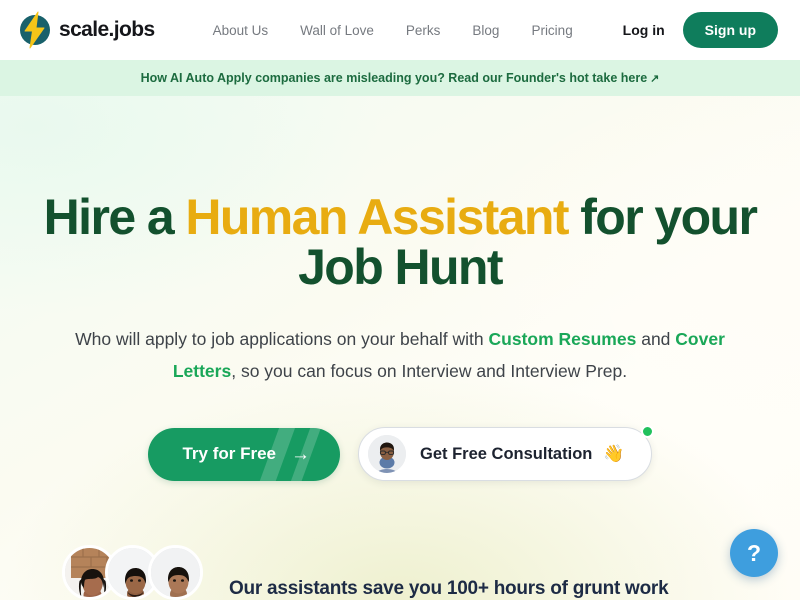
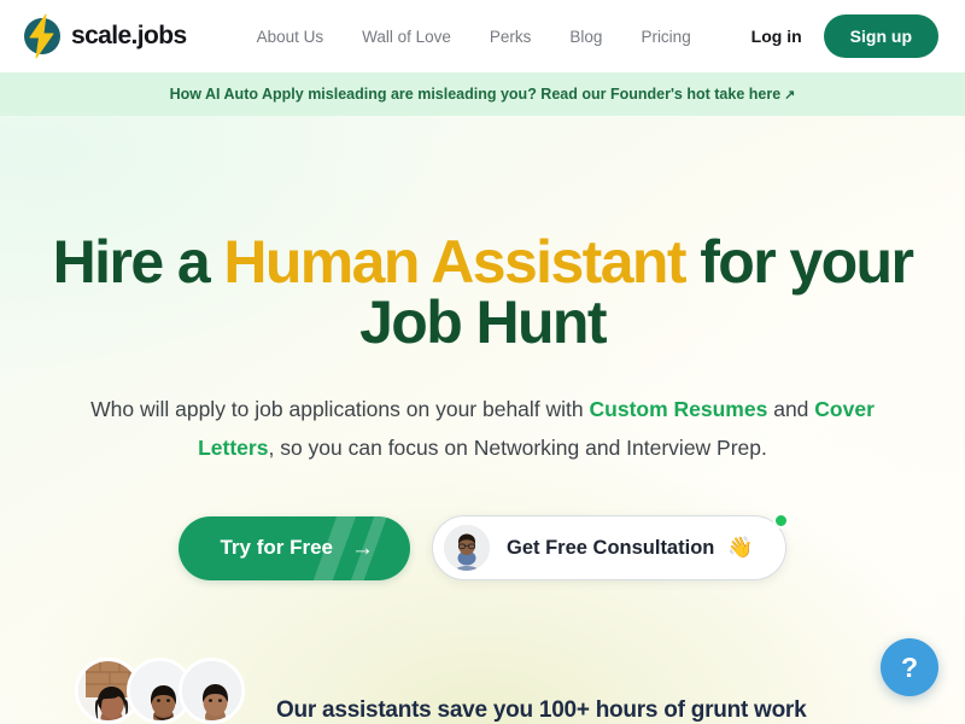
  scale.jobs
  About Us
  Wall of Love
  Perks
  Blog
  Pricing
  Log in
  Sign up
- How AI Auto Apply companies are misleading you? Read our Founder's hot take here
+ How AI Auto Apply misleading are misleading you? Read our Founder's hot take here
  ↗
  Hire a Human Assistant for your Job Hunt
- Who will apply to job applications on your behalf with Custom Resumes and Cover Letters, so you can focus on Interview and Interview Prep.
+ Who will apply to job applications on your behalf with Custom Resumes and Cover Letters, so you can focus on Networking and Interview Prep.
  Try for Free
  →
  Get Free Consultation
  👋
  Our assistants save you 100+ hours of grunt work
  ?
